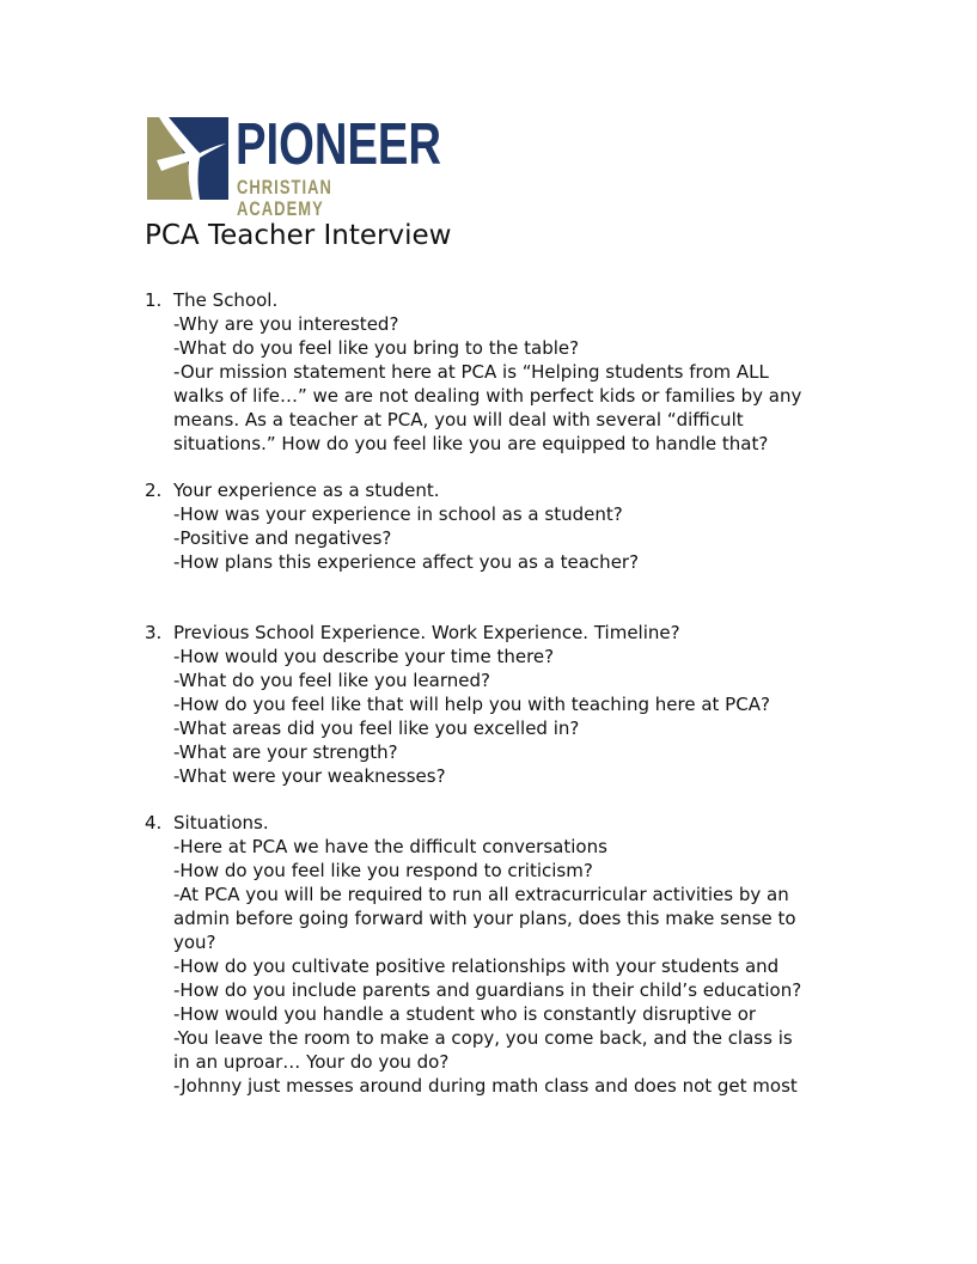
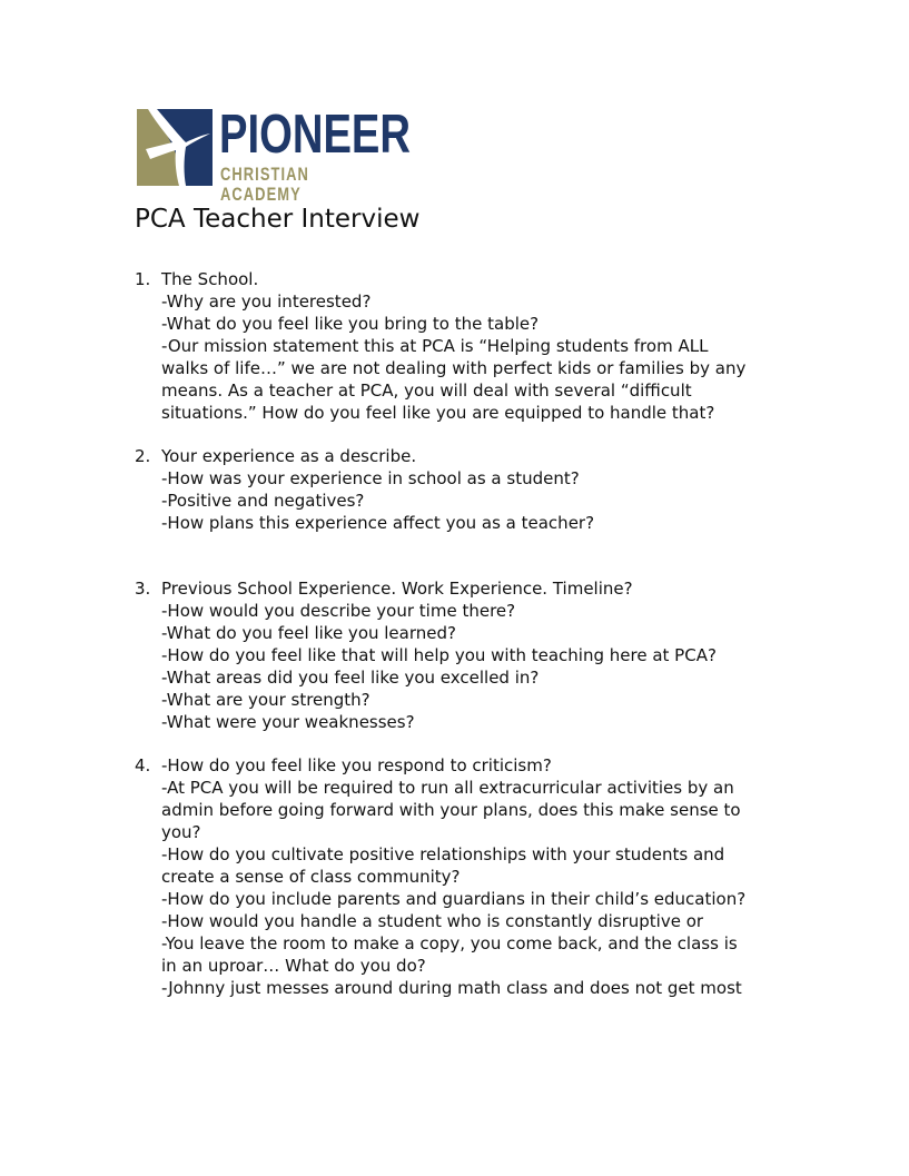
  PIONEER
  CHRISTIAN ACADEMY
  PCA Teacher Interview
  1.
  The School.
  -Why are you interested?
  -What do you feel like you bring to the table?
- -Our mission statement here at PCA is “Helping students from ALL
+ -Our mission statement this at PCA is “Helping students from ALL
  walks of life…” we are not dealing with perfect kids or families by any
  means. As a teacher at PCA, you will deal with several “difficult
  situations.” How do you feel like you are equipped to handle that?
  2.
- Your experience as a student.
+ Your experience as a describe.
  -How was your experience in school as a student?
  -Positive and negatives?
  -How plans this experience affect you as a teacher?
  3.
  Previous School Experience. Work Experience. Timeline?
  -How would you describe your time there?
  -What do you feel like you learned?
  -How do you feel like that will help you with teaching here at PCA?
  -What areas did you feel like you excelled in?
  -What are your strength?
  -What were your weaknesses?
  4.
- Situations.
- -Here at PCA we have the difficult conversations
  -How do you feel like you respond to criticism?
  -At PCA you will be required to run all extracurricular activities by an
  admin before going forward with your plans, does this make sense to
  you?
  -How do you cultivate positive relationships with your students and
+ create a sense of class community?
  -How do you include parents and guardians in their child’s education?
  -How would you handle a student who is constantly disruptive or
  -You leave the room to make a copy, you come back, and the class is
- in an uproar… Your do you do?
+ in an uproar… What do you do?
  -Johnny just messes around during math class and does not get most
